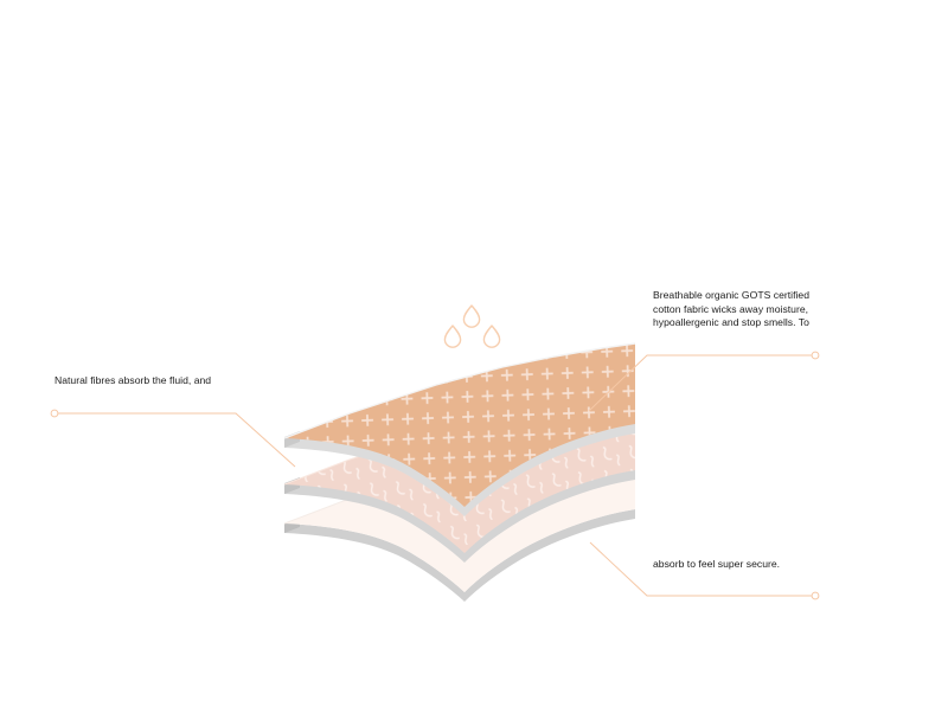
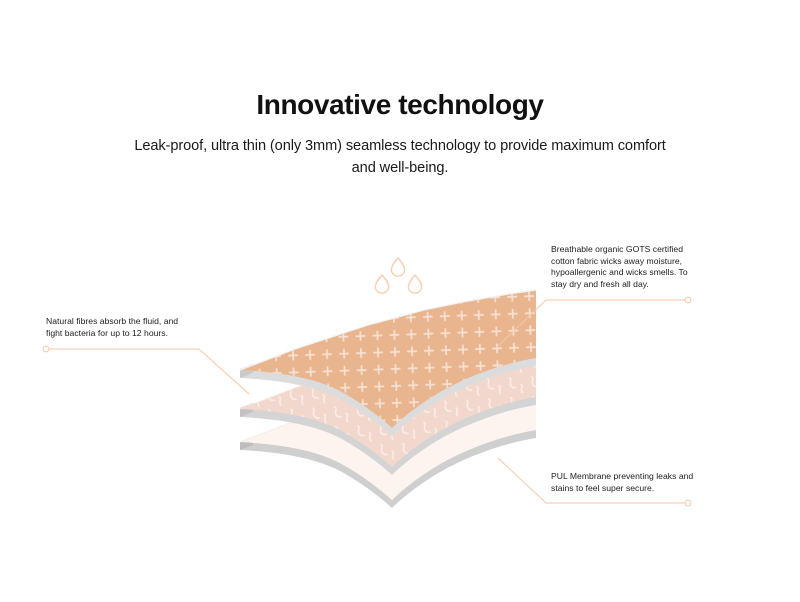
+ Innovative technology
+ Leak-proof, ultra thin (only 3mm) seamless technology to provide maximum comfort
+ and well-being.
  Breathable organic GOTS certified
  cotton fabric wicks away moisture,
- hypoallergenic and stop smells. To
+ hypoallergenic and wicks smells. To
+ stay dry and fresh all day.
  Natural fibres absorb the fluid, and
+ fight bacteria for up to 12 hours.
+ PUL Membrane preventing leaks and
- absorb to feel super secure.
+ stains to feel super secure.
